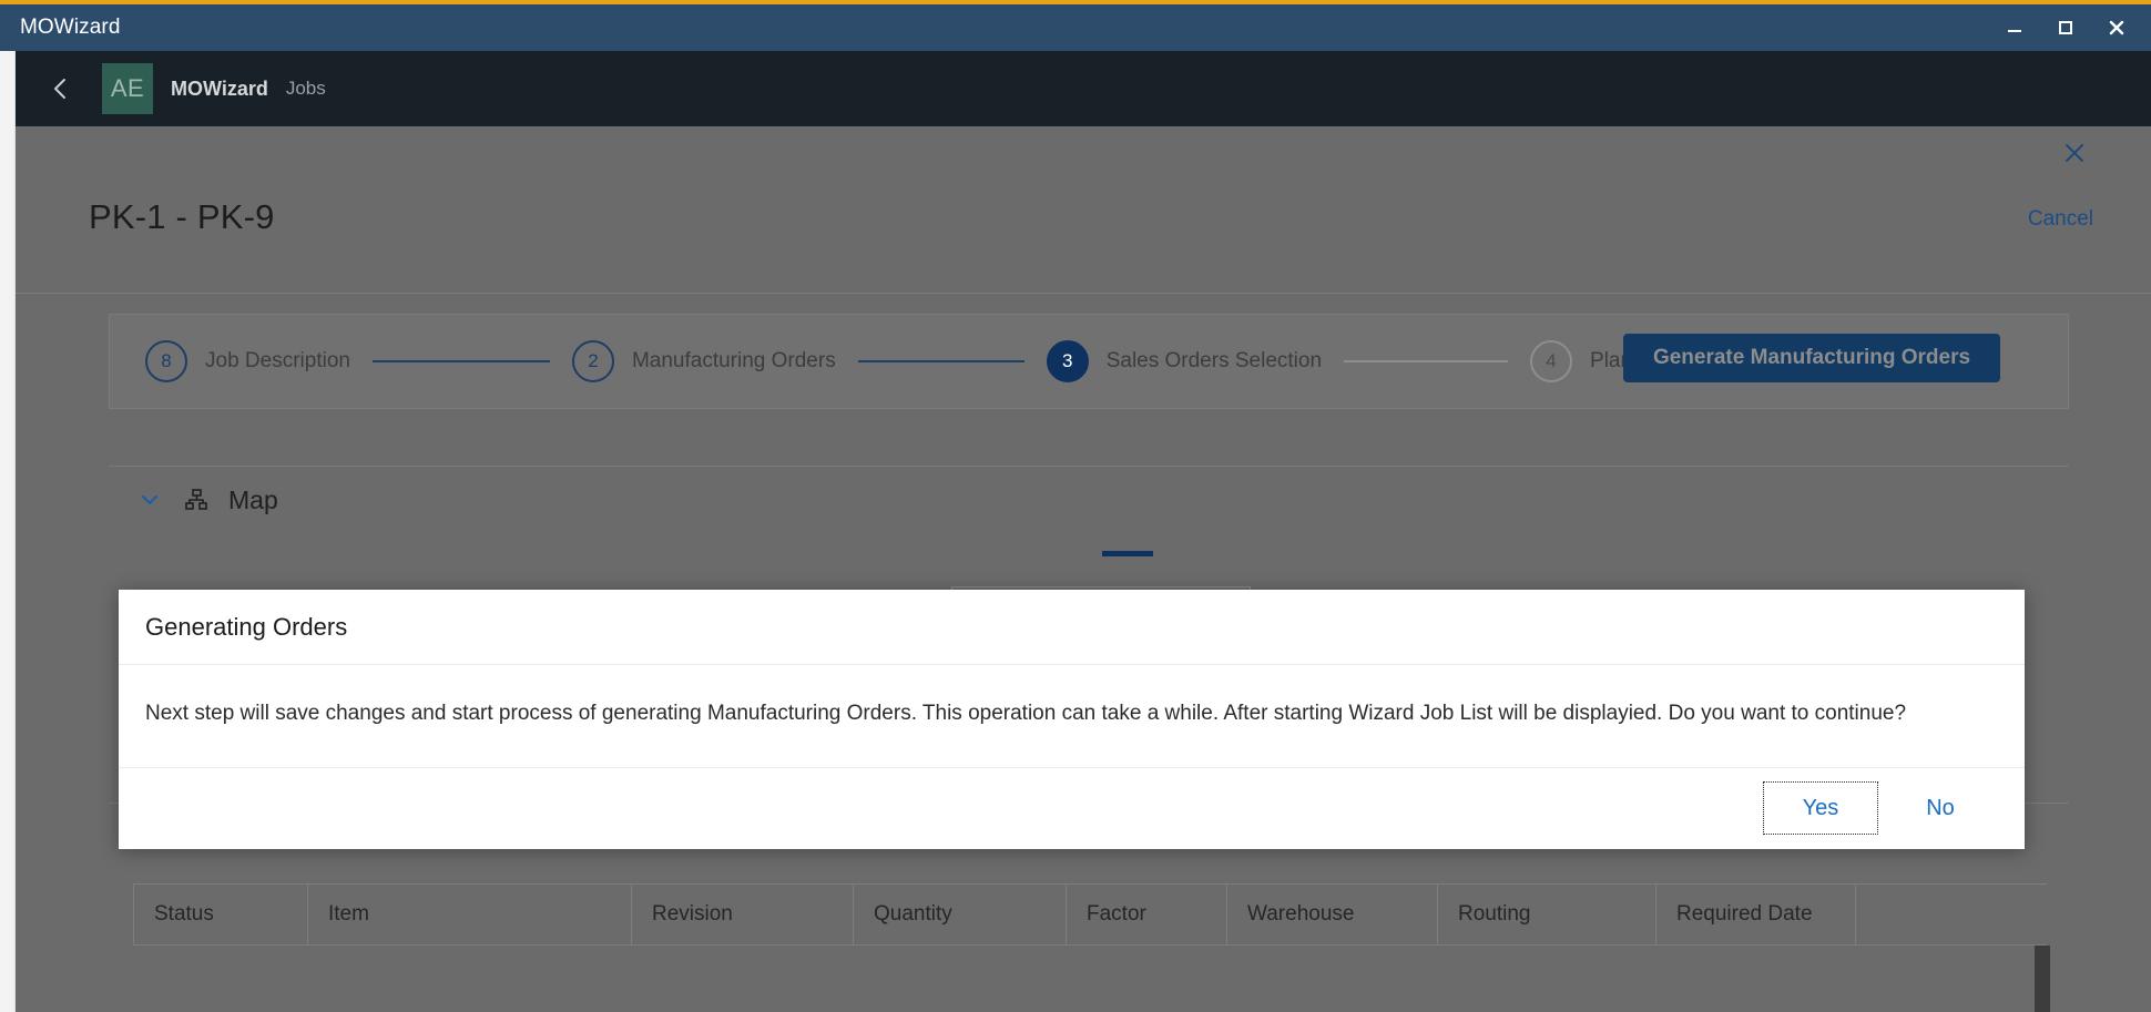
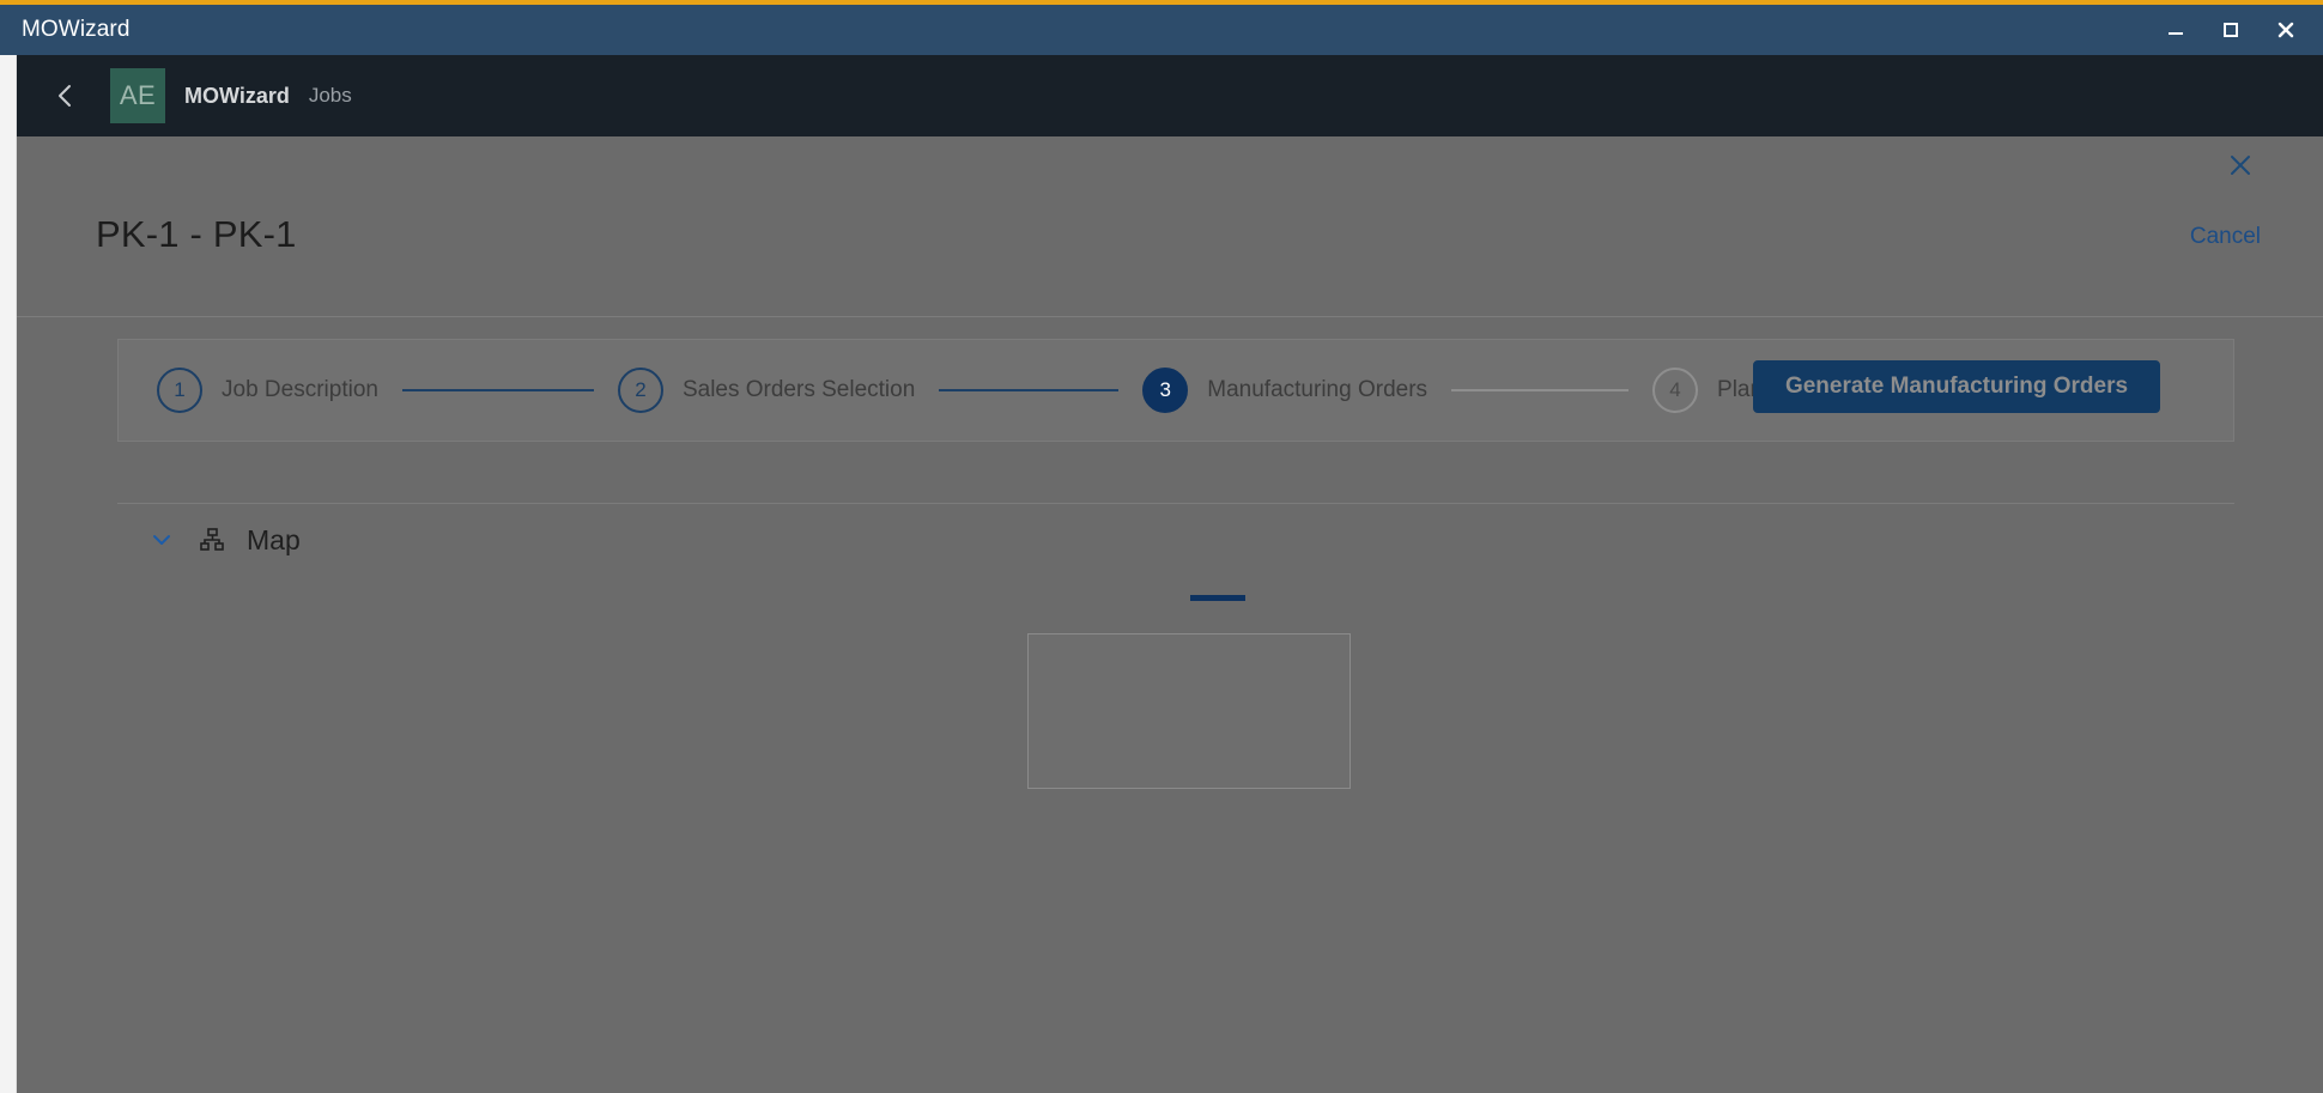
  MOWizard
  AE
  MOWizard
  Jobs
- PK-1 - PK-9
+ PK-1 - PK-1
  Cancel
- 8
+ 1
  Job Description
  2
- Manufacturing Orders
+ Sales Orders Selection
  3
- Sales Orders Selection
+ Manufacturing Orders
  4
  Generate Manufacturing Orders
  Map
- Status
- Item
- Revision
- Quantity
- Factor
- Warehouse
- Routing
- Required Date
- Generating Orders
- Next step will save changes and start process of generating Manufacturing Orders. This operation can take a while. After starting Wizard Job List will be displayied. Do you want to continue?
- Yes
- No
